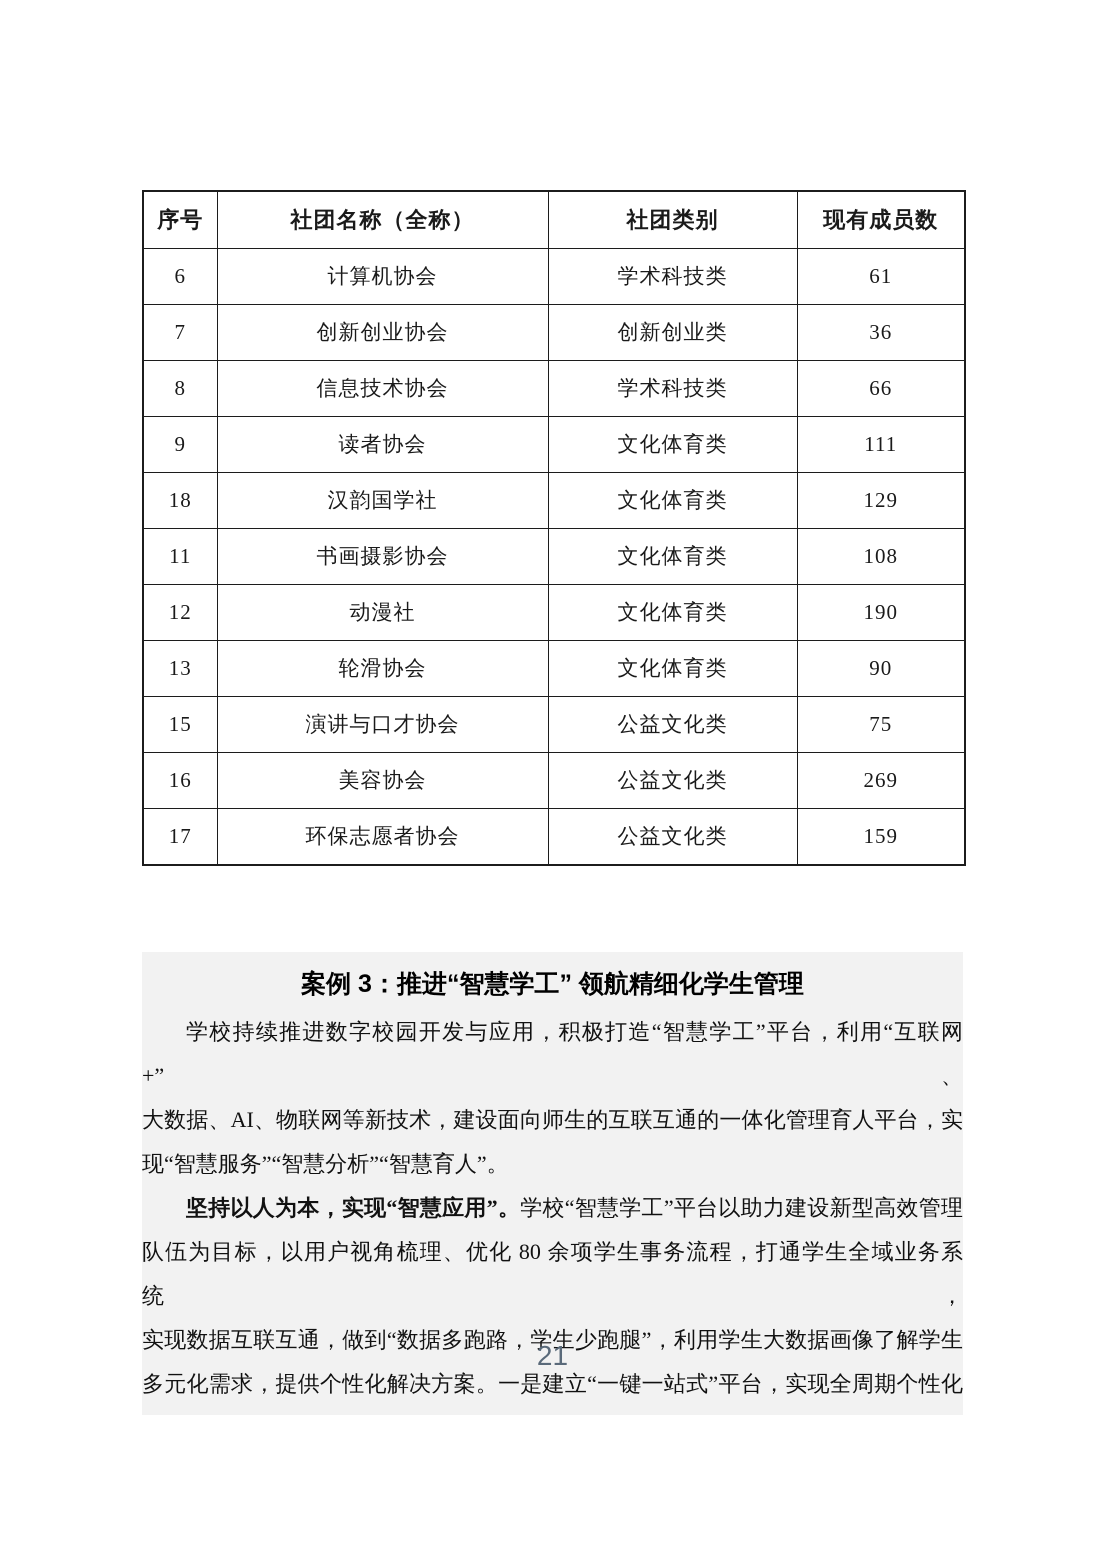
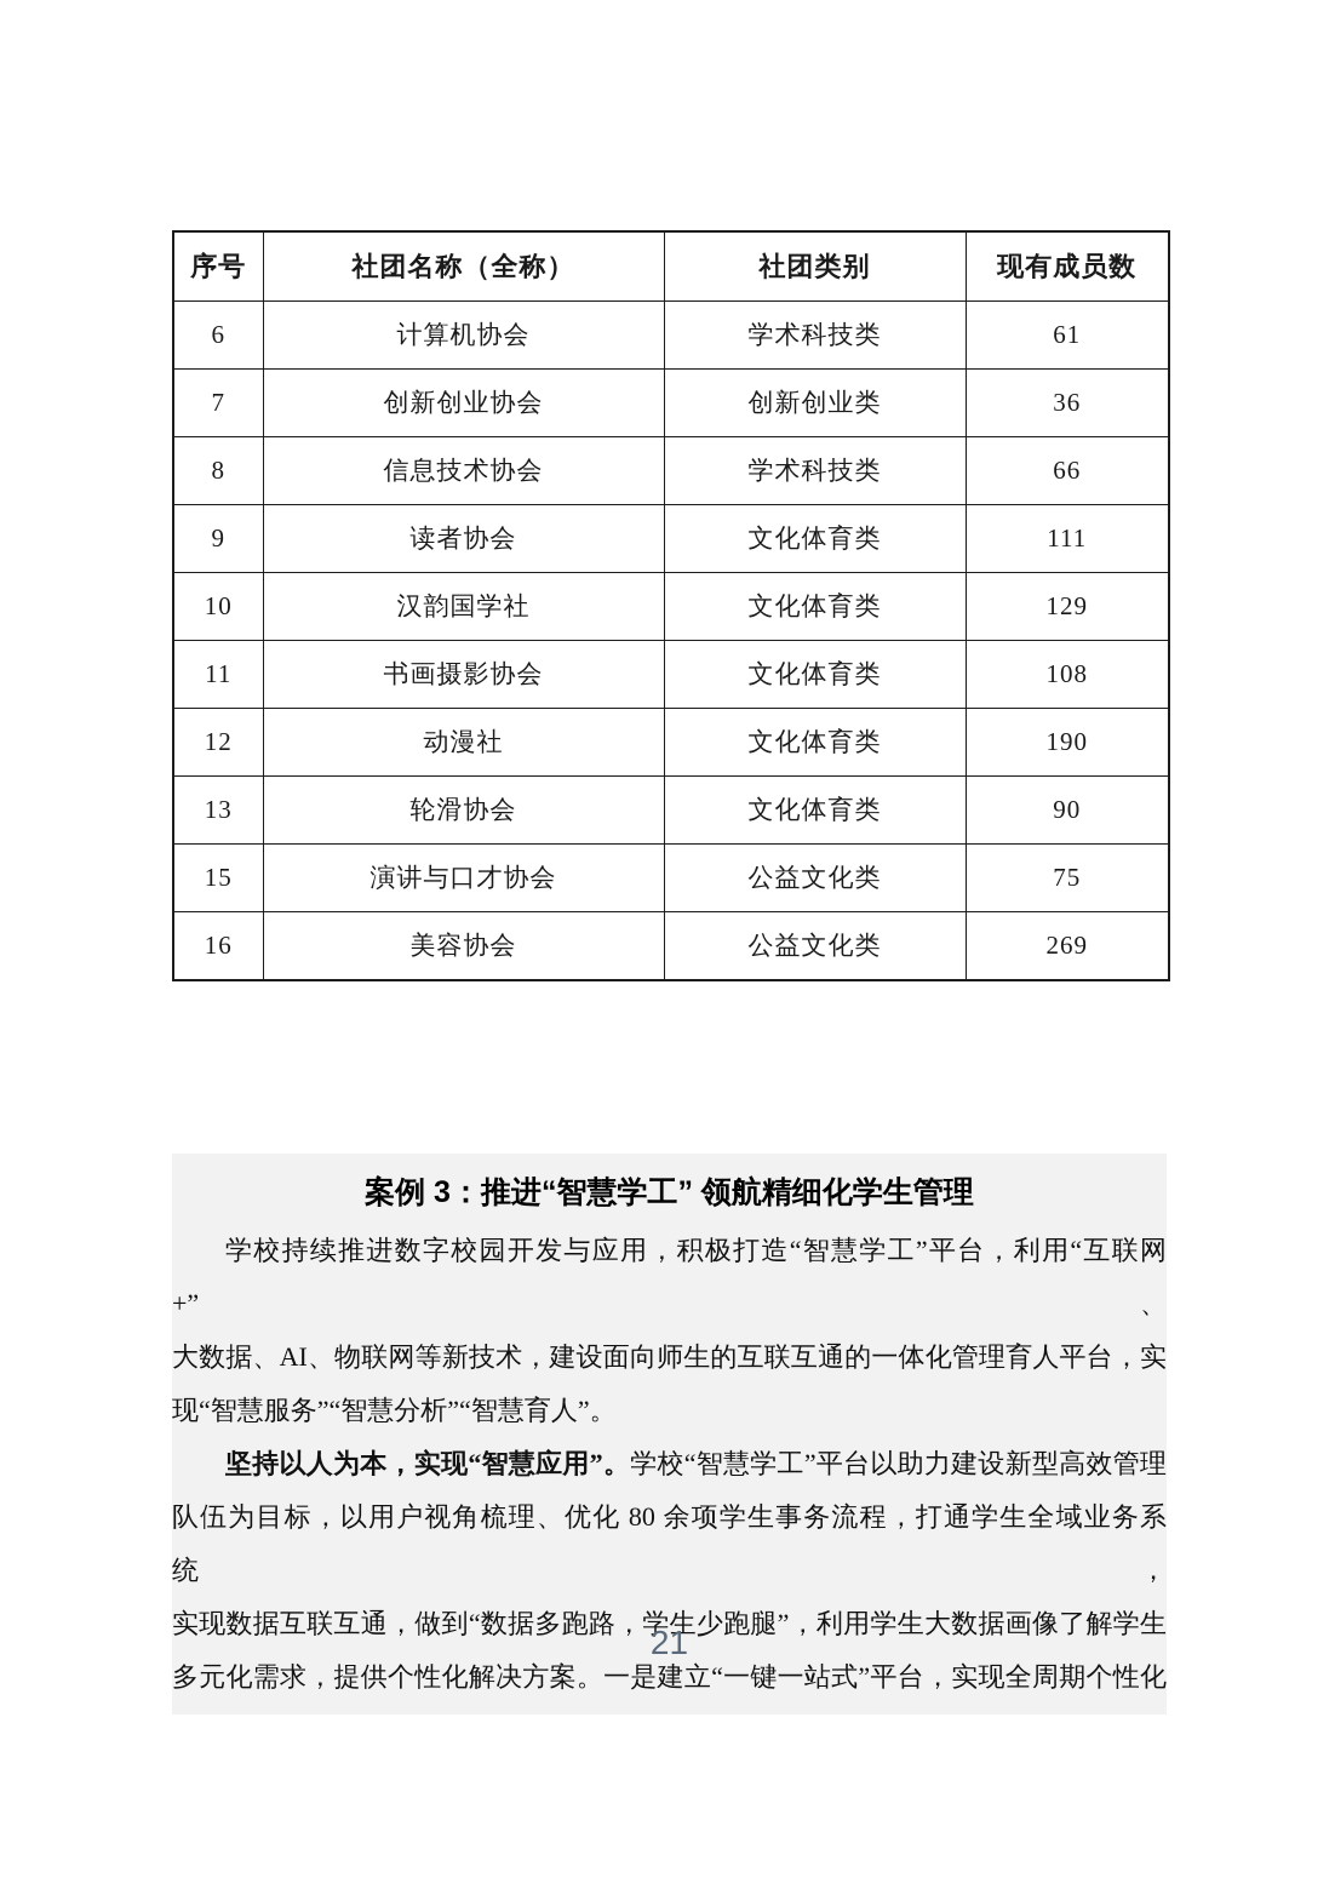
  序号	社团名称（全称）	社团类别	现有成员数
  6	计算机协会	学术科技类	61
  7	创新创业协会	创新创业类	36
  8	信息技术协会	学术科技类	66
  9	读者协会	文化体育类	111
- 18	汉韵国学社	文化体育类	129
+ 10	汉韵国学社	文化体育类	129
  11	书画摄影协会	文化体育类	108
  12	动漫社	文化体育类	190
  13	轮滑协会	文化体育类	90
  15	演讲与口才协会	公益文化类	75
  16	美容协会	公益文化类	269
- 17	环保志愿者协会	公益文化类	159
  案例 3：推进“智慧学工” 领航精细化学生管理
  学校持续推进数字校园开发与应用，积极打造“智慧学工”平台，利用“互联网+”、
  大数据、AI、物联网等新技术，建设面向师生的互联互通的一体化管理育人平台，实
  现“智慧服务”“智慧分析”“智慧育人”。
  坚持以人为本，实现“智慧应用”。学校“智慧学工”平台以助力建设新型高效管理
  队伍为目标，以用户视角梳理、优化 80 余项学生事务流程，打通学生全域业务系统，
  实现数据互联互通，做到“数据多跑路，学生少跑腿”，利用学生大数据画像了解学生
  多元化需求，提供个性化解决方案。一是建立“一键一站式”平台，实现全周期个性化
  21
